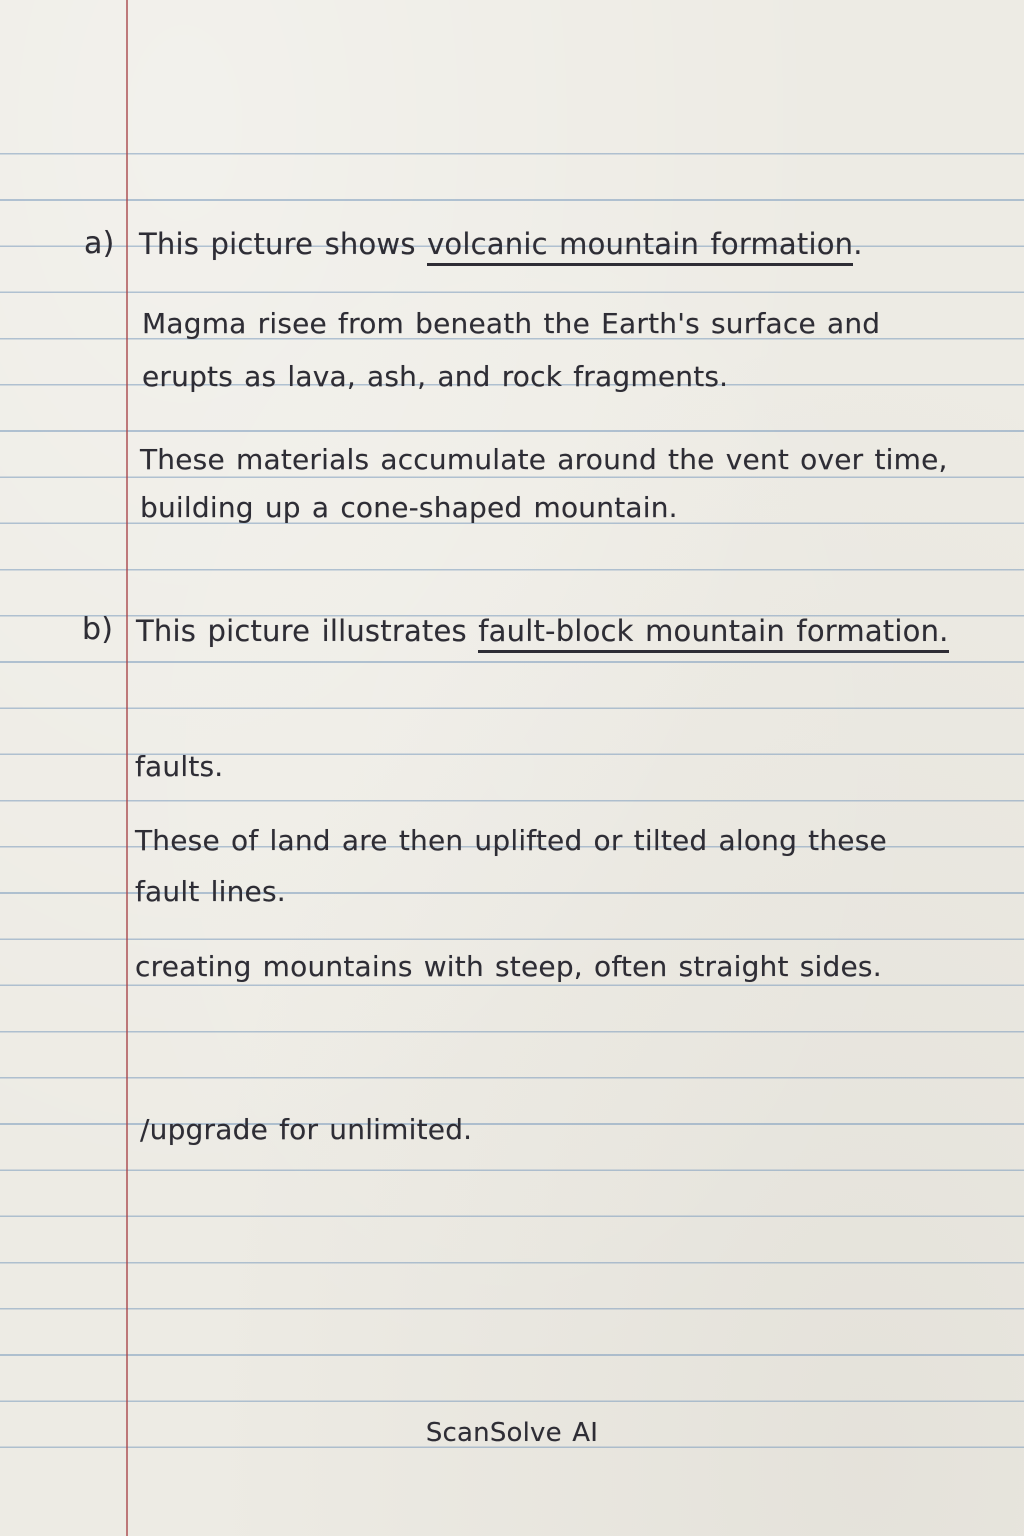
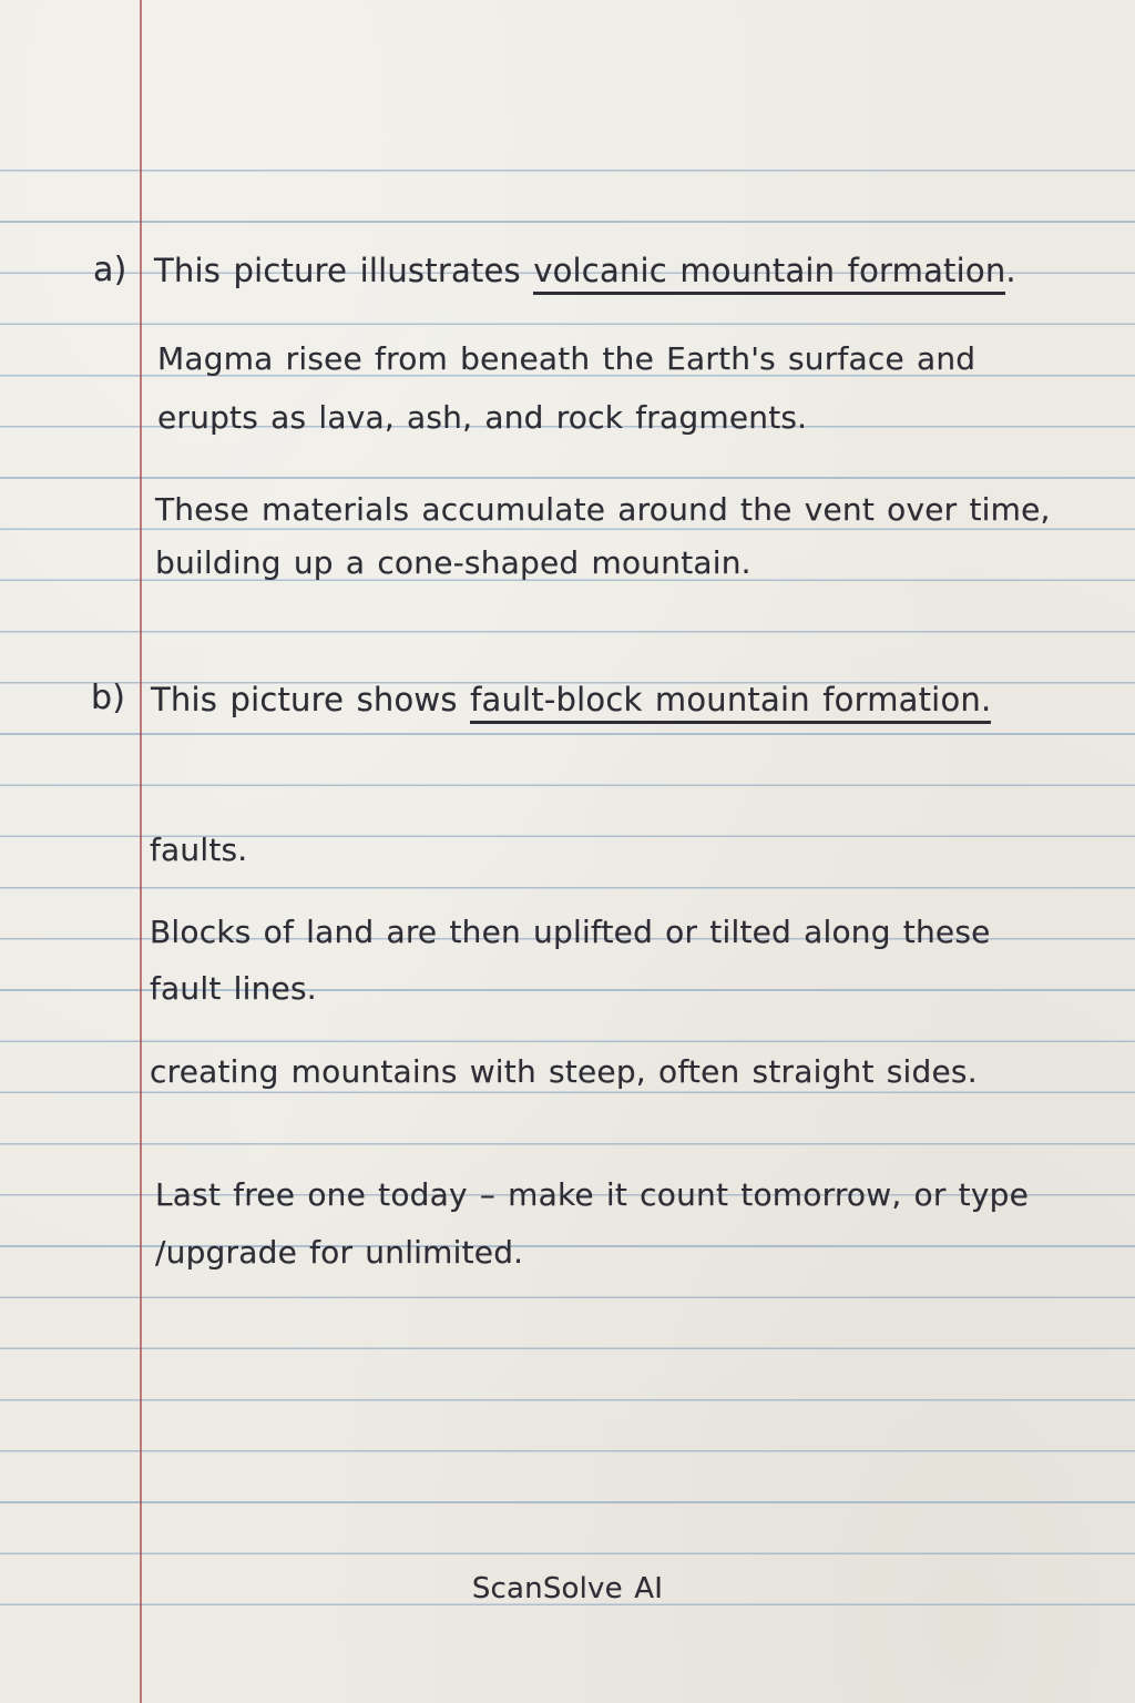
  a)
- This picture shows volcanic mountain formation.
+ This picture illustrates volcanic mountain formation.
  Magma risee from beneath the Earth's surface and
  erupts as lava, ash, and rock fragments.
  These materials accumulate around the vent over time,
  building up a cone-shaped mountain.
  b)
- This picture illustrates fault-block mountain formation.
+ This picture shows fault-block mountain formation.
  faults.
- These of land are then uplifted or tilted along these
+ Blocks of land are then uplifted or tilted along these
  fault lines.
  creating mountains with steep, often straight sides.
+ Last free one today – make it count tomorrow, or type
  /upgrade for unlimited.
  ScanSolve AI
